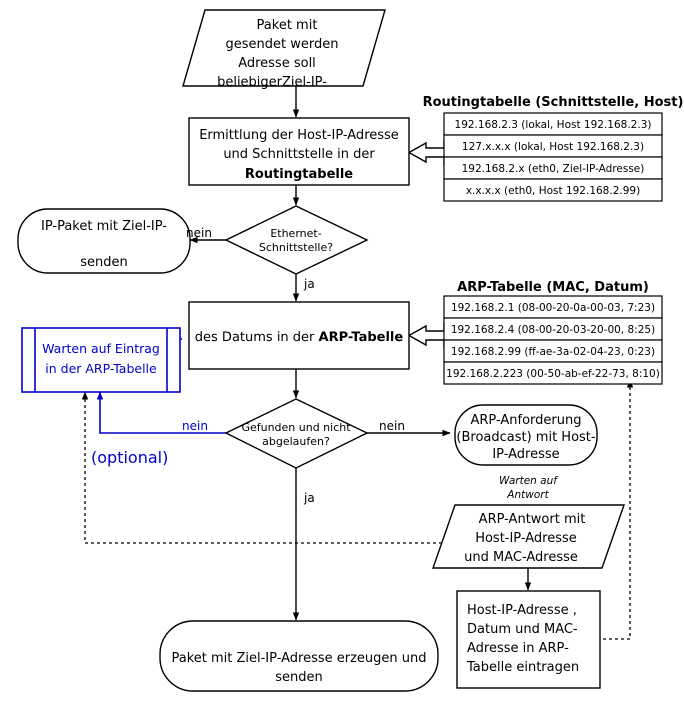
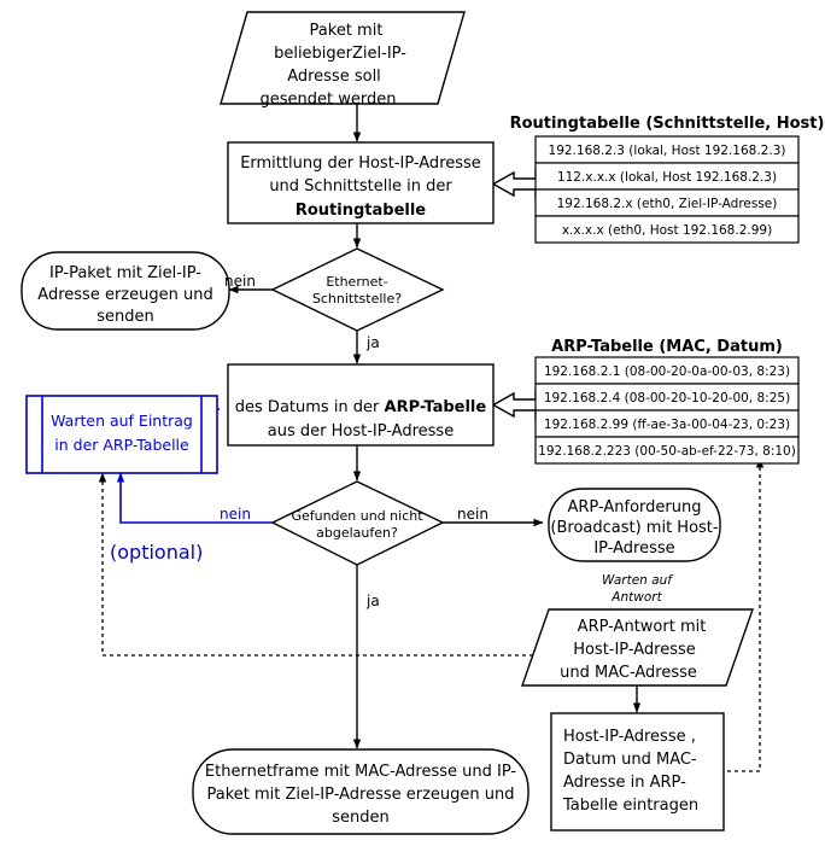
  Paket mit
- gesendet werden
+ beliebigerZiel-IP-
  Adresse soll
- beliebigerZiel-IP-
+ gesendet werden
  Ermittlung der Host-IP-Adresse
  und Schnittstelle in der
  Routingtabelle
  Ethernet-
  Schnittstelle?
  IP-Paket mit Ziel-IP-
+ Adresse erzeugen und
  senden
  des Datums in der ARP-Tabelle
+ aus der Host-IP-Adresse
  Warten auf Eintrag
  in der ARP-Tabelle
  Gefunden und nicht
  abgelaufen?
  ARP-Anforderung
  (Broadcast) mit Host-
  IP-Adresse
  Warten auf
  Antwort
  ARP-Antwort mit
  Host-IP-Adresse
  und MAC-Adresse
  Host-IP-Adresse ,
  Datum und MAC-
  Adresse in ARP-
  Tabelle eintragen
+ Ethernetframe mit MAC-Adresse und IP-
  Paket mit Ziel-IP-Adresse erzeugen und
  senden
  nein
  ja
  nein
  nein
  ja
  (optional)
  Routingtabelle (Schnittstelle, Host)
  192.168.2.3 (lokal, Host 192.168.2.3)
- 127.x.x.x (lokal, Host 192.168.2.3)
+ 112.x.x.x (lokal, Host 192.168.2.3)
  192.168.2.x (eth0, Ziel-IP-Adresse)
  x.x.x.x (eth0, Host 192.168.2.99)
  ARP-Tabelle (MAC, Datum)
- 192.168.2.1 (08-00-20-0a-00-03, 7:23)
+ 192.168.2.1 (08-00-20-0a-00-03, 8:23)
- 192.168.2.4 (08-00-20-03-20-00, 8:25)
+ 192.168.2.4 (08-00-20-10-20-00, 8:25)
- 192.168.2.99 (ff-ae-3a-02-04-23, 0:23)
+ 192.168.2.99 (ff-ae-3a-00-04-23, 0:23)
  192.168.2.223 (00-50-ab-ef-22-73, 8:10)
